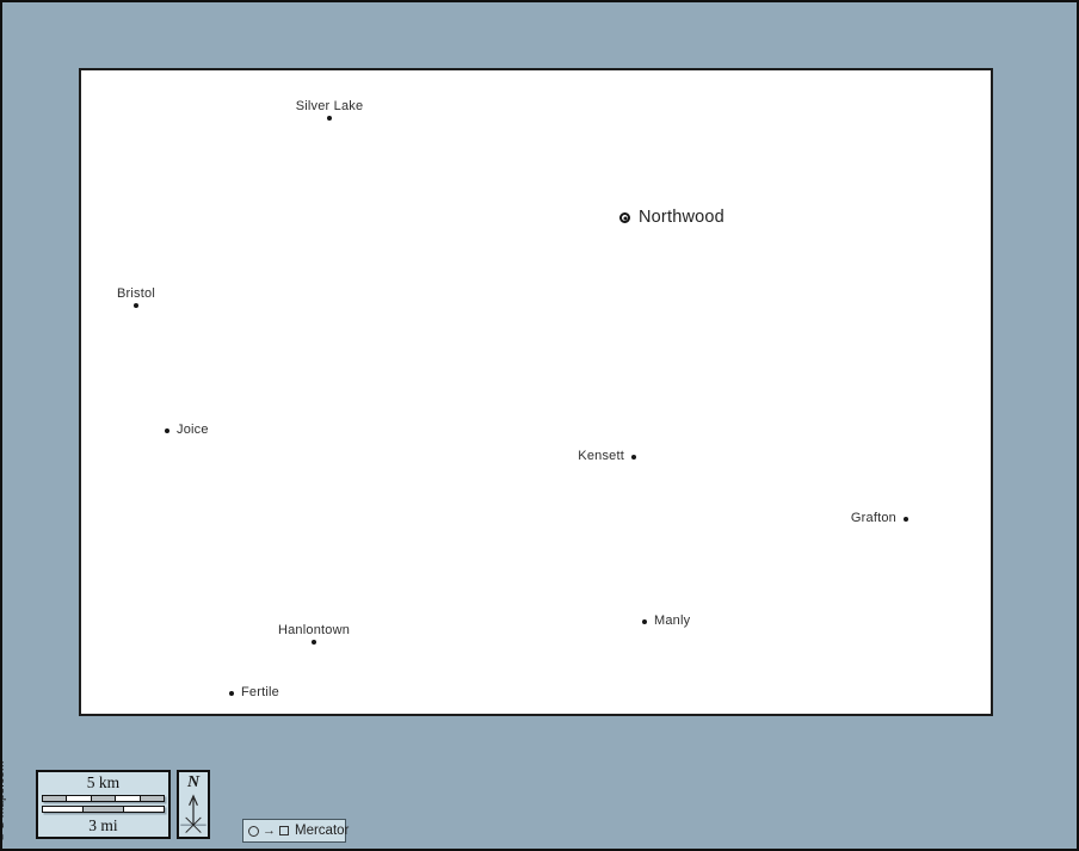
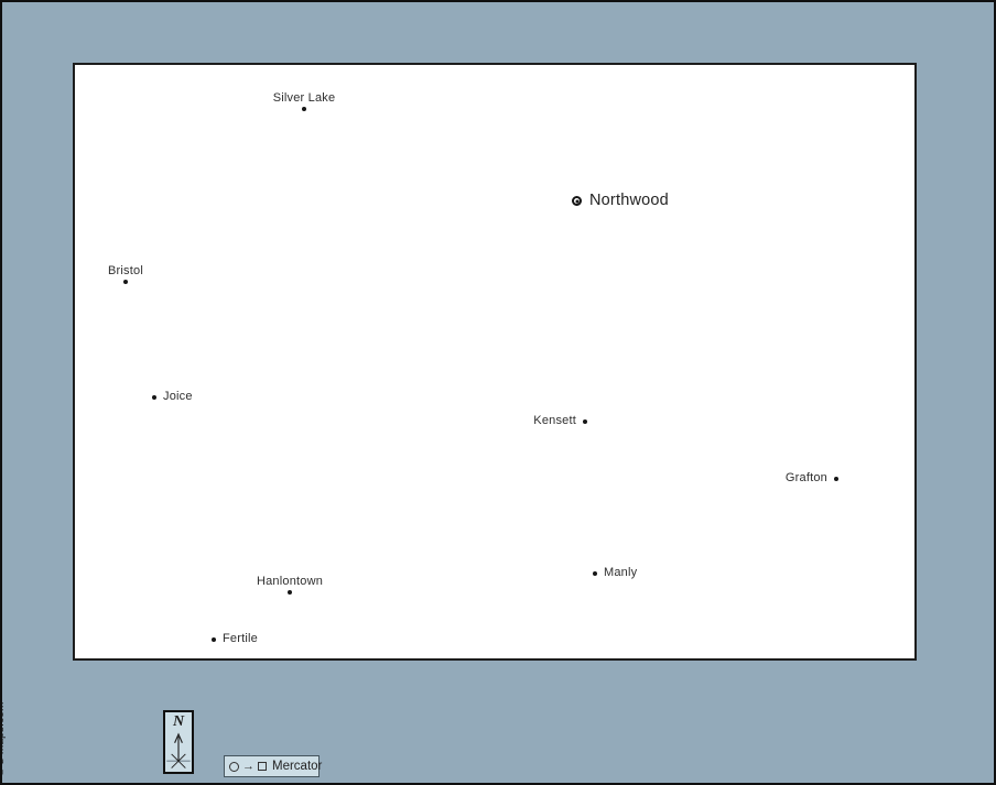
  Silver Lake
  Northwood
  Bristol
  Joice
  Kensett
  Grafton
  Manly
  Hanlontown
  Fertile
- 5 km
- 3 mi
  N
  →
  Mercator
